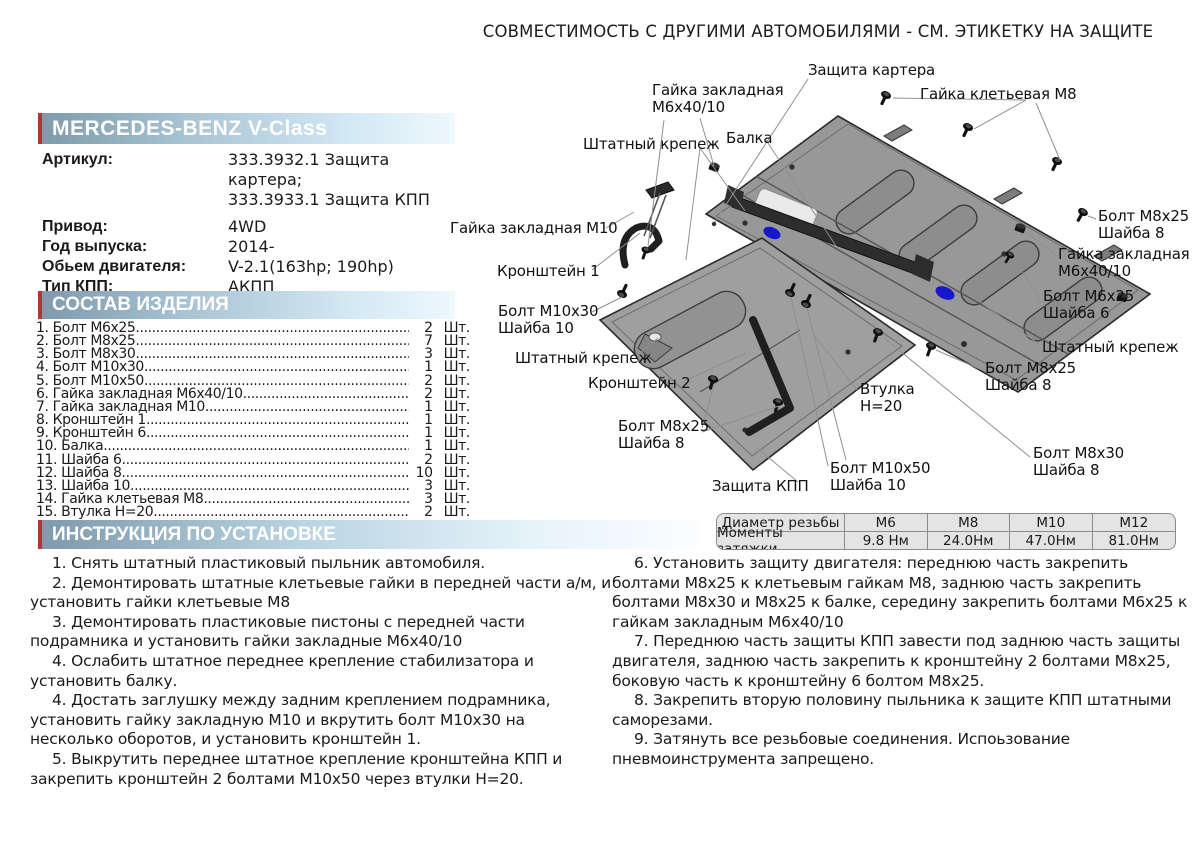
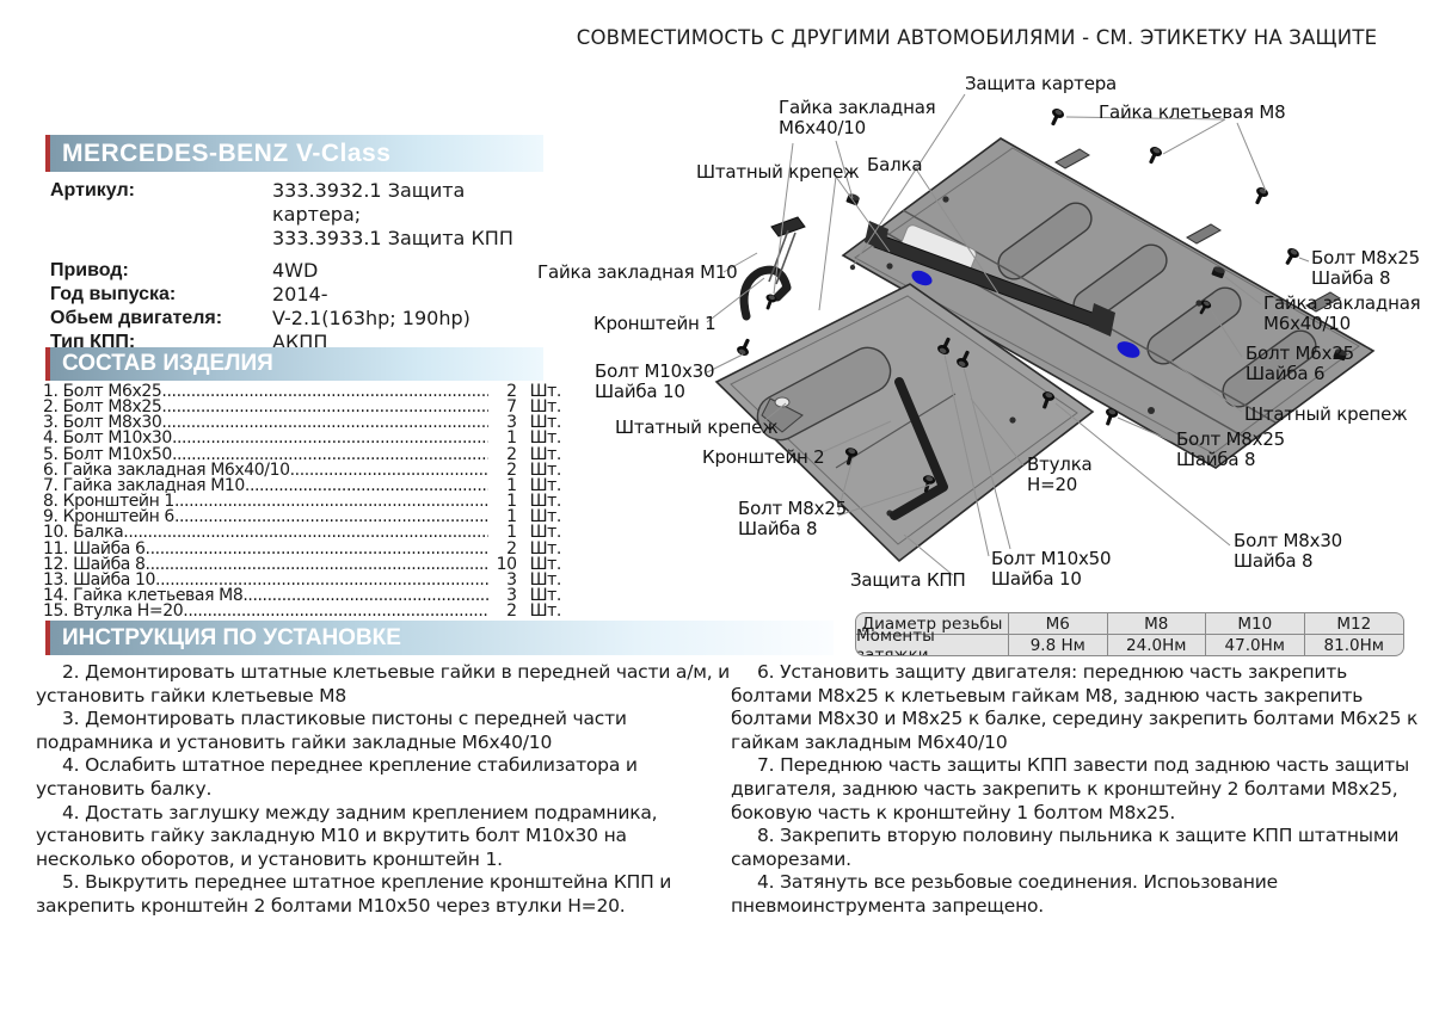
  СОВМЕСТИМОСТЬ С ДРУГИМИ АВТОМОБИЛЯМИ - СМ. ЭТИКЕТКУ НА ЗАЩИТЕ
  MERCEDES-BENZ V-Class
  Артикул:
  333.3932.1 Защита картера;
  333.3933.1 Защита КПП
  Привод:
  4WD
  Год выпуска:
  2014-
  Обьем двигателя:
  V-2.1(163hp; 190hp)
  Тип КПП:
  АКПП
  СОСТАВ ИЗДЕЛИЯ
  1. Болт М6х25
  2
  Шт.
  2. Болт М8х25
  7
  Шт.
  3. Болт М8х30
  3
  Шт.
  4. Болт М10х30
  1
  Шт.
  5. Болт М10х50
  2
  Шт.
  6. Гайка закладная М6х40/10
  2
  Шт.
  7. Гайка закладная М10
  1
  Шт.
  8. Кронштейн 1
  1
  Шт.
  9. Кронштейн 6
  1
  Шт.
  10. Балка
  1
  Шт.
  11. Шайба 6
  2
  Шт.
  12. Шайба 8
  10
  Шт.
  13. Шайба 10
  3
  Шт.
  14. Гайка клетьевая М8
  3
  Шт.
  15. Втулка Н=20
  2
  Шт.
  ИНСТРУКЦИЯ ПО УСТАНОВКЕ
- 1. Снять штатный пластиковый пыльник автомобиля.
  2. Демонтировать штатные клетьевые гайки в передней части а/м, и установить гайки клетьевые М8
  3. Демонтировать пластиковые пистоны с передней части подрамника и установить гайки закладные М6х40/10
  4. Ослабить штатное переднее крепление стабилизатора и установить балку.
  4. Достать заглушку между задним креплением подрамника, установить гайку закладную М10 и вкрутить болт М10х30 на несколько оборотов, и установить кронштейн 1.
  5. Выкрутить переднее штатное крепление кронштейна КПП и закрепить кронштейн 2 болтами М10х50 через втулки Н=20.
  6. Установить защиту двигателя: переднюю часть закрепить болтами М8х25 к клетьевым гайкам М8, заднюю часть закрепить болтами М8х30 и М8х25 к балке, середину закрепить болтами М6х25 к гайкам закладным М6х40/10
- 7. Переднюю часть защиты КПП завести под заднюю часть защиты двигателя, заднюю часть закрепить к кронштейну 2 болтами М8х25, боковую часть к кронштейну 6 болтом М8х25.
+ 7. Переднюю часть защиты КПП завести под заднюю часть защиты двигателя, заднюю часть закрепить к кронштейну 2 болтами М8х25, боковую часть к кронштейну 1 болтом М8х25.
  8. Закрепить вторую половину пыльника к защите КПП штатными саморезами.
- 9. Затянуть все резьбовые соединения. Испоьзование пневмоинструмента запрещено.
+ 4. Затянуть все резьбовые соединения. Испоьзование пневмоинструмента запрещено.
  Диаметр резьбы
  М6
  М8
  М10
  М12
  Моменты затяжки
  9.8 Нм
  24.0Нм
  47.0Нм
  81.0Нм
  Гайка закладная
  М6х40/10
  Защита картера
  Гайка клетьевая М8
  Штатный крепеж
  Балка
  Гайка закладная М10
  Кронштейн 1
  Болт М10х30
  Шайба 10
  Штатный крепеж
  Кронштейн 2
  Болт М8х25
  Шайба 8
  Защита КПП
  Болт М10х50
  Шайба 10
  Втулка
  Н=20
  Штатный крепеж
  Болт М8х25
  Шайба 8
  Болт М8х30
  Шайба 8
  Болт М8х25
  Шайба 8
  Гайка закладная
  М6х40/10
  Болт М6х25
  Шайба 6
